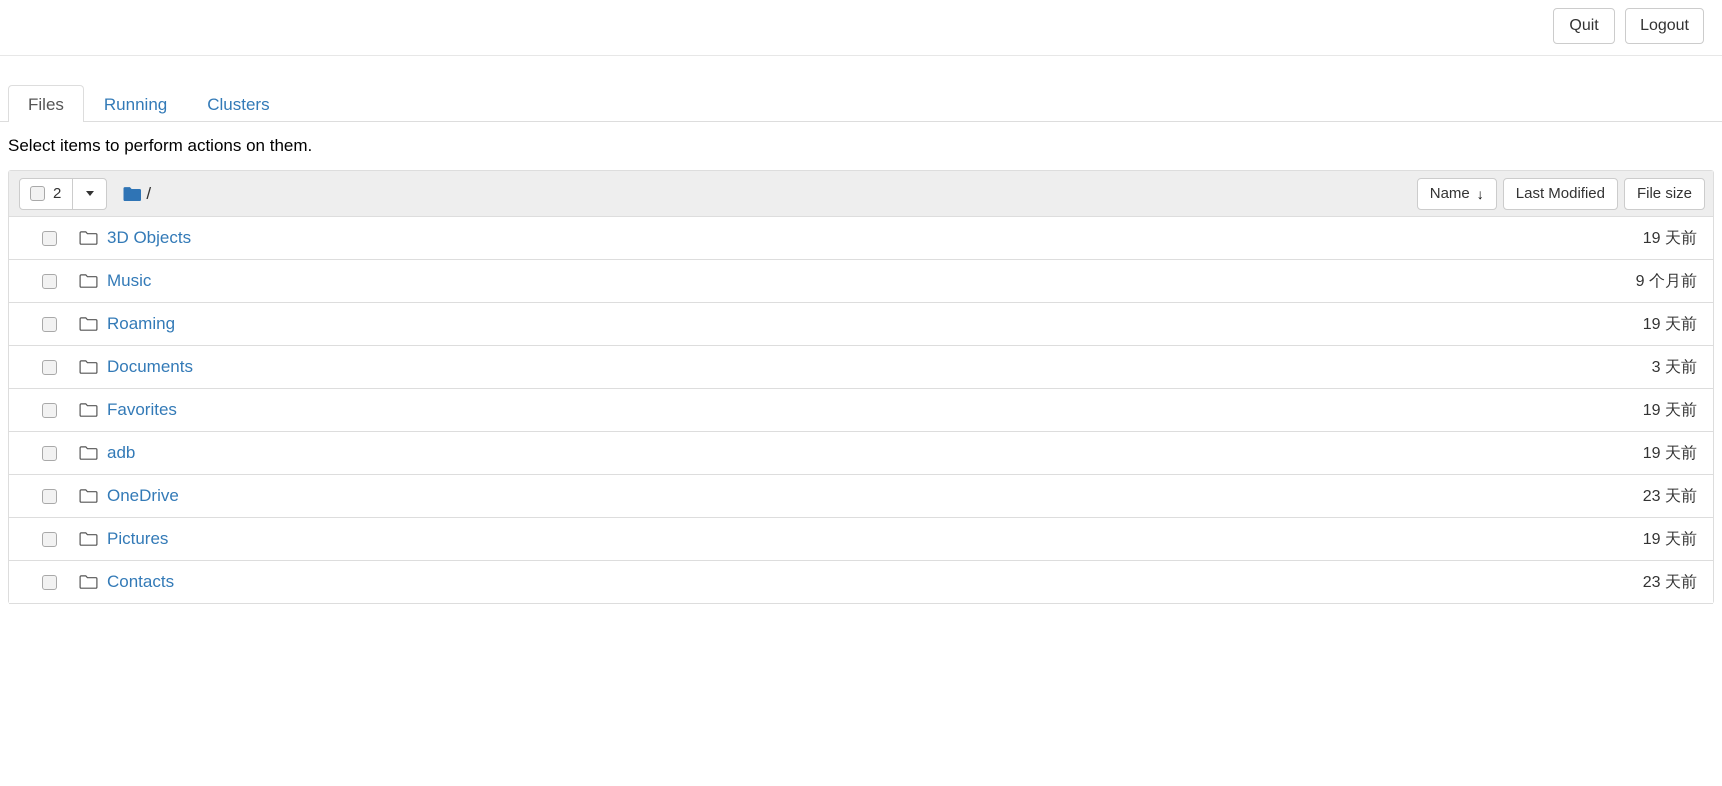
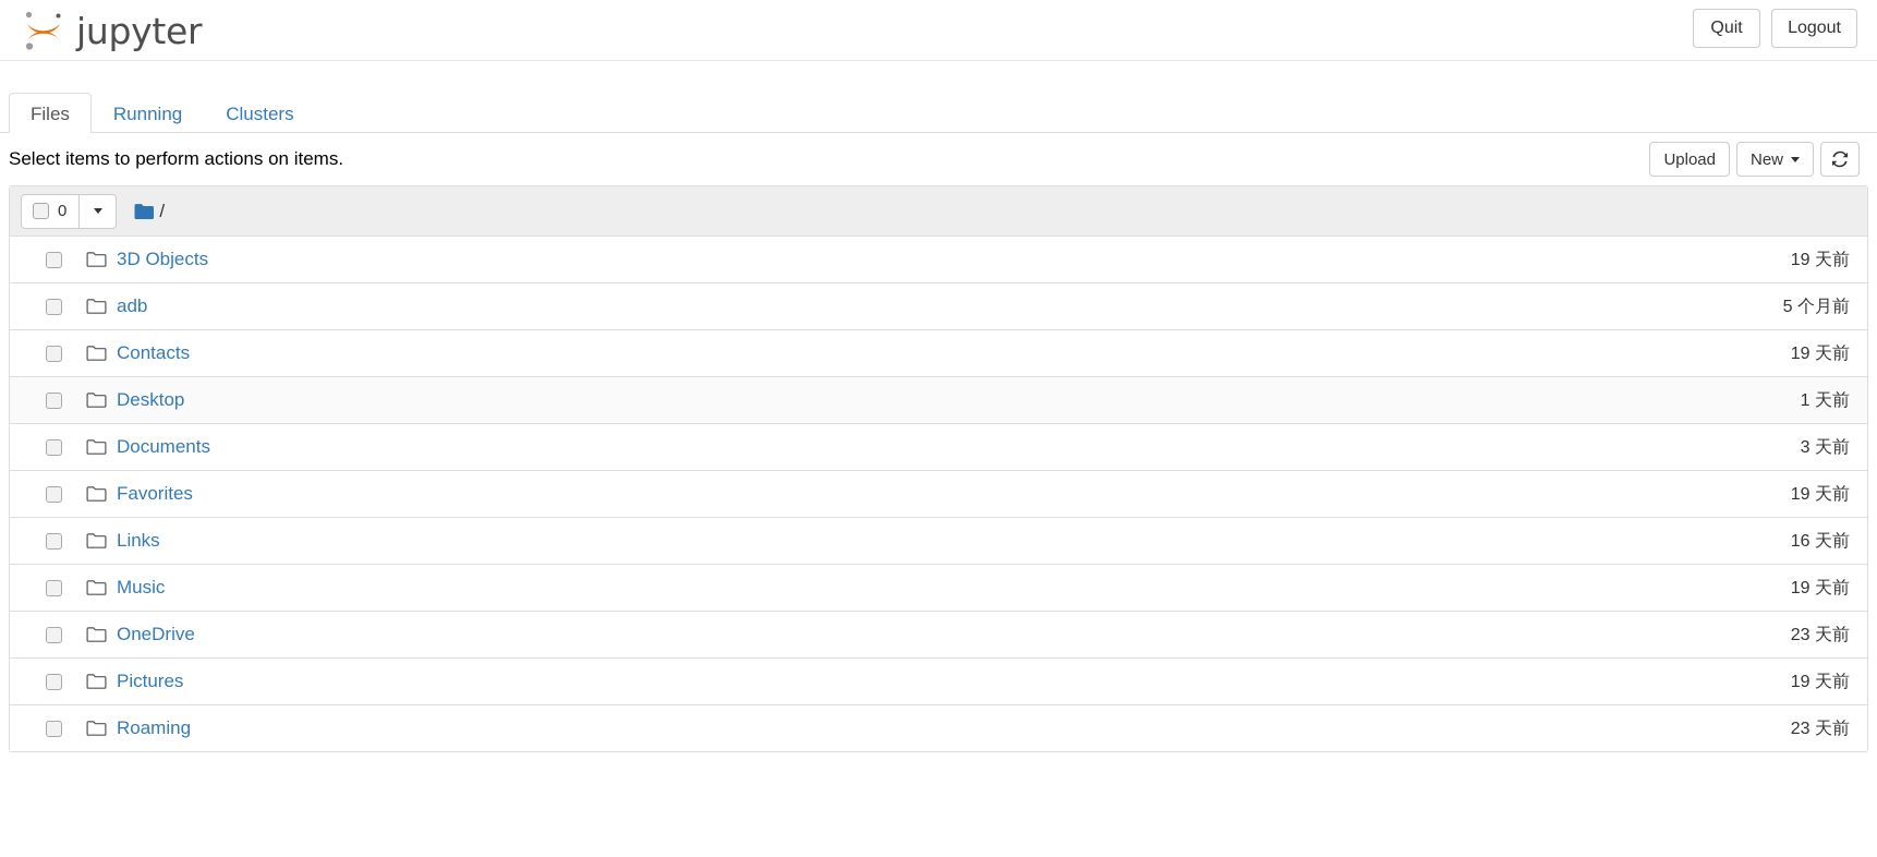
+ jupyter
  Quit
  Logout
  Files
  Running
  Clusters
- Select items to perform actions on them.
+ Select items to perform actions on items.
+ Upload
+ New
- 2
+ 0
  /
- Name
- ↓
- Last Modified
- File size
  3D Objects
  19 天前
- Music
+ adb
- 9 个月前
+ 5 个月前
- Roaming
+ Contacts
  19 天前
+ Desktop
+ 1 天前
  Documents
  3 天前
  Favorites
  19 天前
+ Links
+ 16 天前
- adb
+ Music
  19 天前
  OneDrive
  23 天前
  Pictures
  19 天前
- Contacts
+ Roaming
  23 天前
